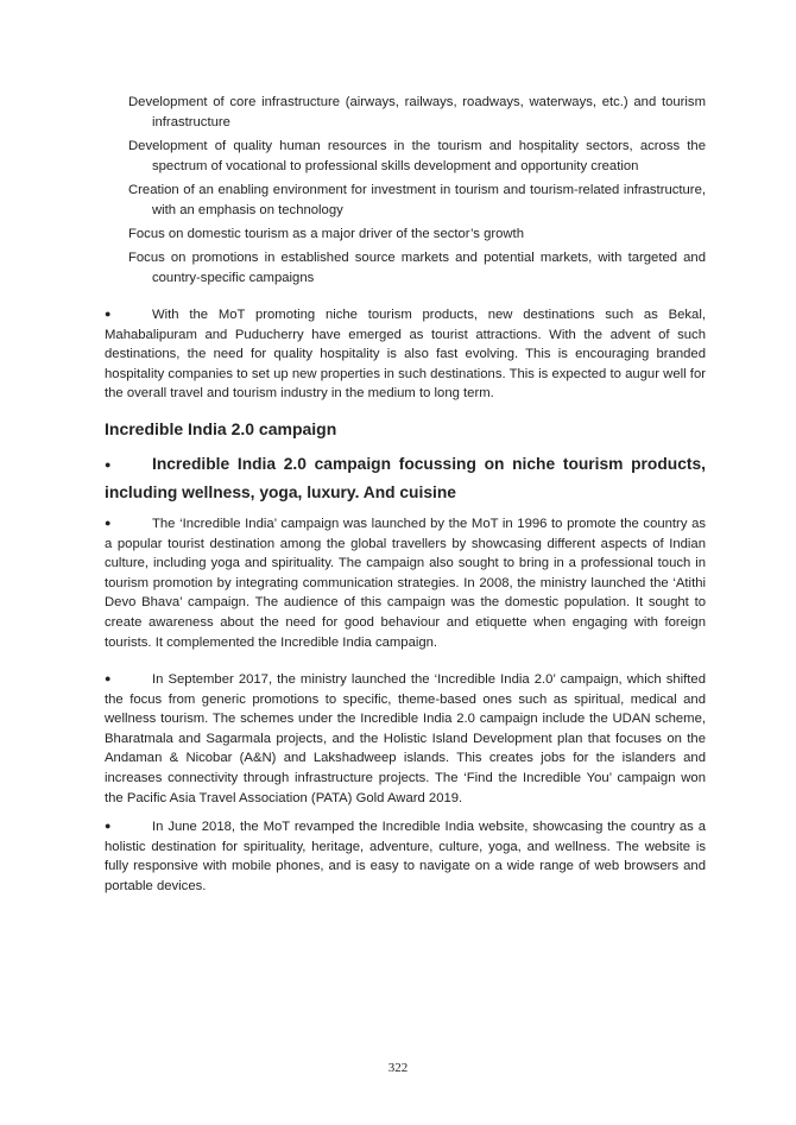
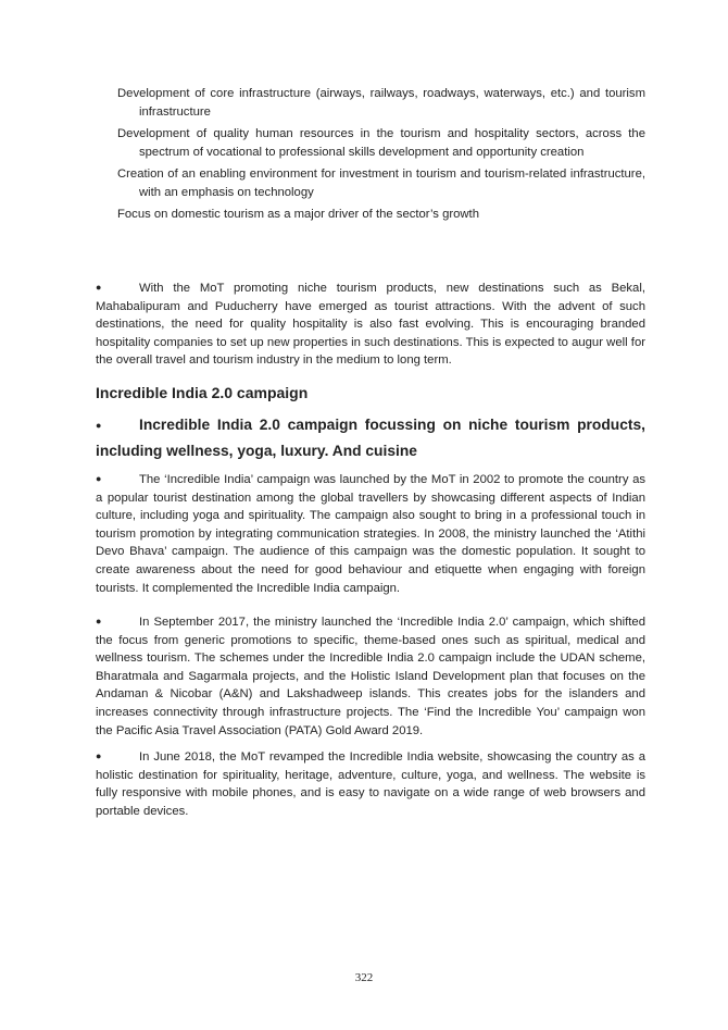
  Development of core infrastructure (airways, railways, roadways, waterways, etc.) and tourism infrastructure
  Development of quality human resources in the tourism and hospitality sectors, across the spectrum of vocational to professional skills development and opportunity creation
  Creation of an enabling environment for investment in tourism and tourism-related infrastructure, with an emphasis on technology
  Focus on domestic tourism as a major driver of the sector’s growth
- Focus on promotions in established source markets and potential markets, with targeted and country-specific campaigns
  ● With the MoT promoting niche tourism products, new destinations such as Bekal, Mahabalipuram and Puducherry have emerged as tourist attractions. With the advent of such destinations, the need for quality hospitality is also fast evolving. This is encouraging branded hospitality companies to set up new properties in such destinations. This is expected to augur well for the overall travel and tourism industry in the medium to long term.
  Incredible India 2.0 campaign
  ● Incredible India 2.0 campaign focussing on niche tourism products, including wellness, yoga, luxury. And cuisine
- ● The ‘Incredible India’ campaign was launched by the MoT in 1996 to promote the country as a popular tourist destination among the global travellers by showcasing different aspects of Indian culture, including yoga and spirituality. The campaign also sought to bring in a professional touch in tourism promotion by integrating communication strategies. In 2008, the ministry launched the ‘Atithi Devo Bhava’ campaign. The audience of this campaign was the domestic population. It sought to create awareness about the need for good behaviour and etiquette when engaging with foreign tourists. It complemented the Incredible India campaign.
+ ● The ‘Incredible India’ campaign was launched by the MoT in 2002 to promote the country as a popular tourist destination among the global travellers by showcasing different aspects of Indian culture, including yoga and spirituality. The campaign also sought to bring in a professional touch in tourism promotion by integrating communication strategies. In 2008, the ministry launched the ‘Atithi Devo Bhava’ campaign. The audience of this campaign was the domestic population. It sought to create awareness about the need for good behaviour and etiquette when engaging with foreign tourists. It complemented the Incredible India campaign.
  ● In September 2017, the ministry launched the ‘Incredible India 2.0’ campaign, which shifted the focus from generic promotions to specific, theme-based ones such as spiritual, medical and wellness tourism. The schemes under the Incredible India 2.0 campaign include the UDAN scheme, Bharatmala and Sagarmala projects, and the Holistic Island Development plan that focuses on the Andaman & Nicobar (A&N) and Lakshadweep islands. This creates jobs for the islanders and increases connectivity through infrastructure projects. The ‘Find the Incredible You’ campaign won the Pacific Asia Travel Association (PATA) Gold Award 2019.
  ● In June 2018, the MoT revamped the Incredible India website, showcasing the country as a holistic destination for spirituality, heritage, adventure, culture, yoga, and wellness. The website is fully responsive with mobile phones, and is easy to navigate on a wide range of web browsers and portable devices.
  322
